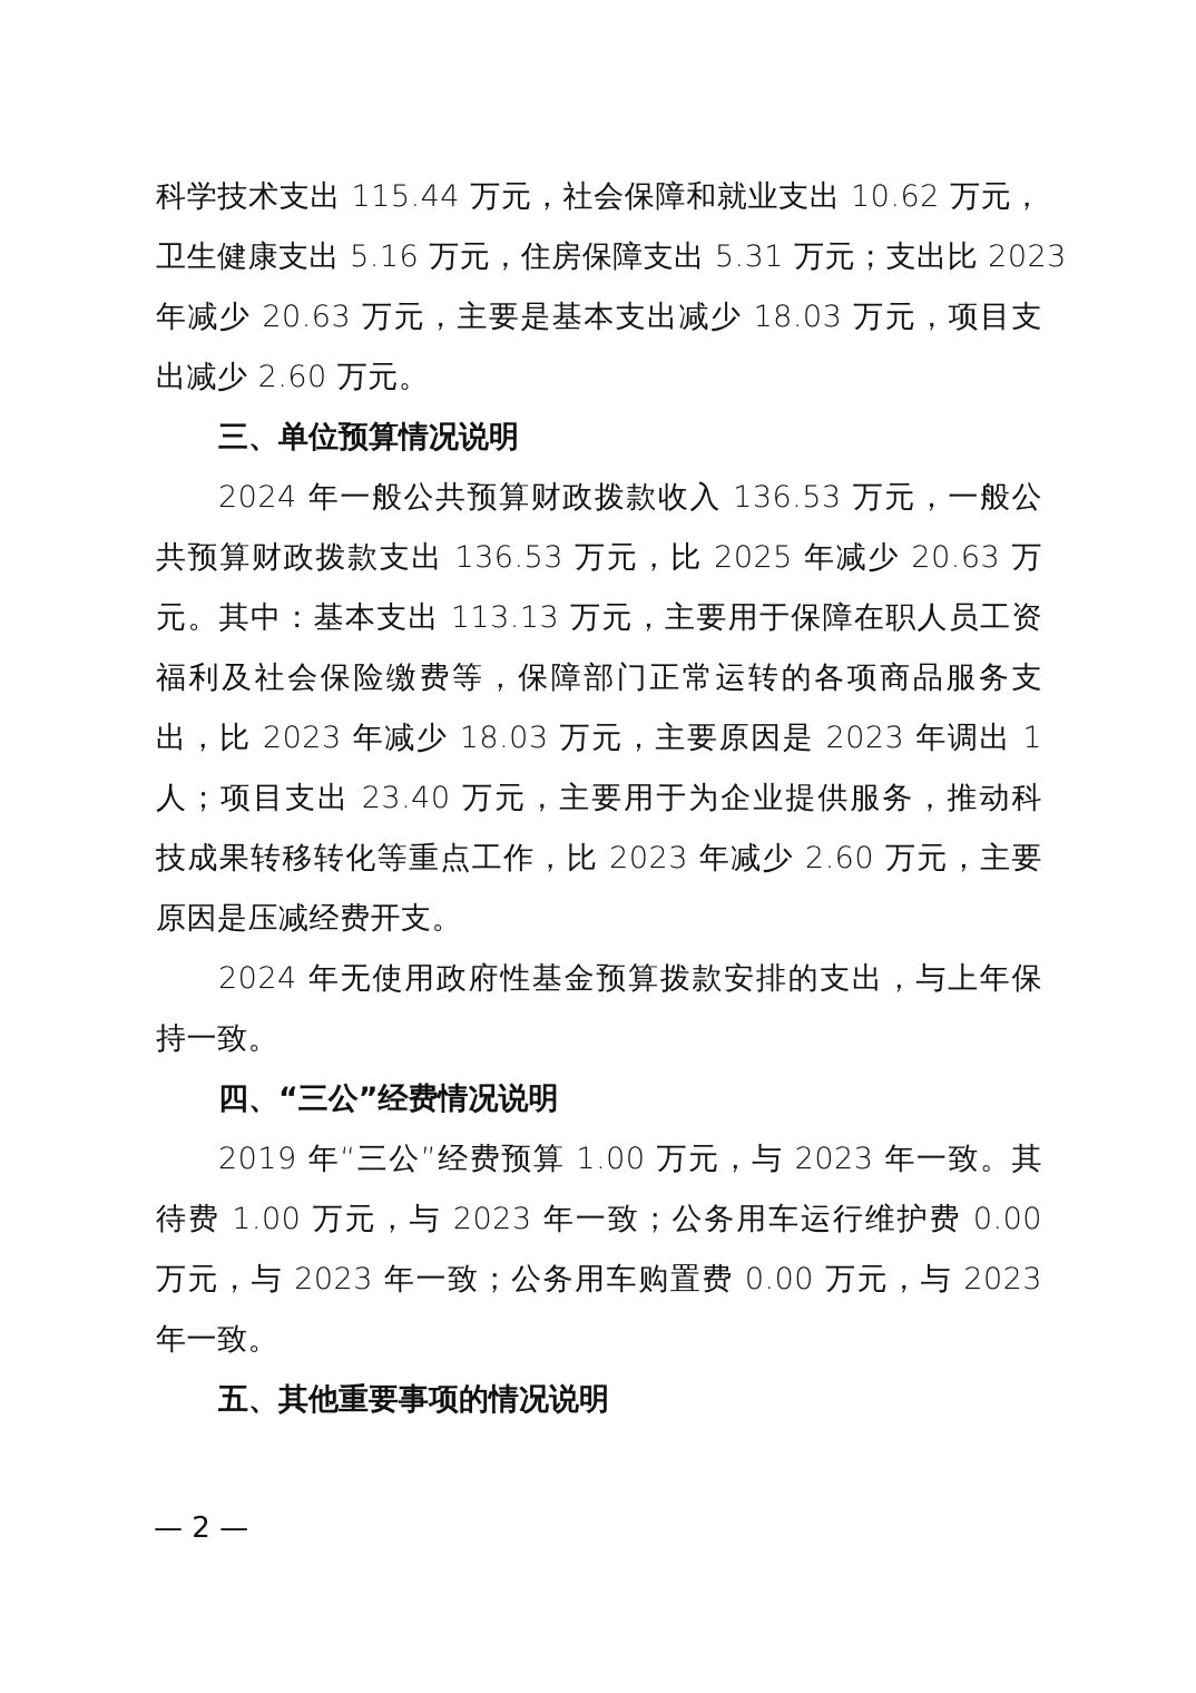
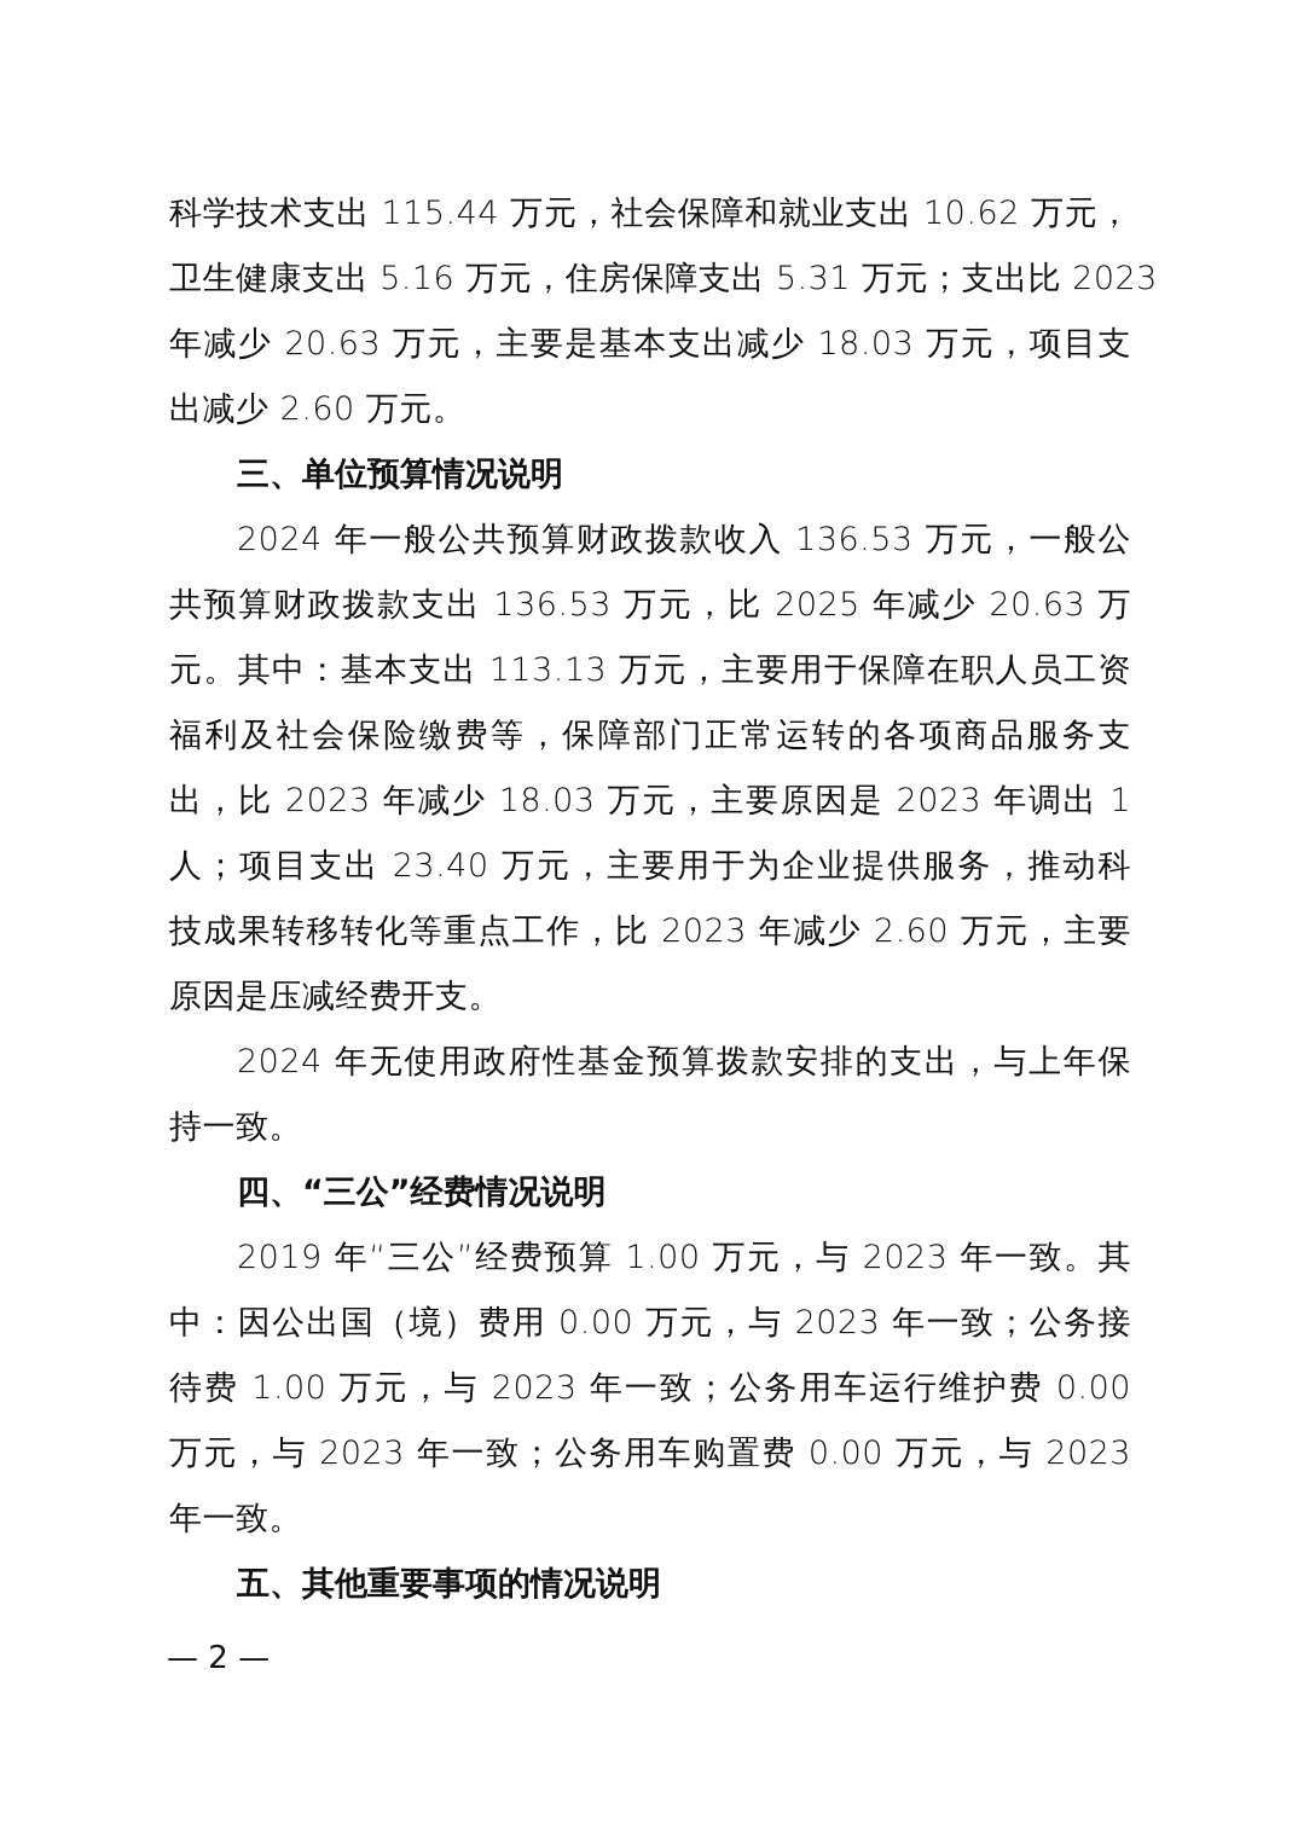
  科学技术支出 115.44 万元，社会保障和就业支出 10.62 万元，
  卫生健康支出 5.16 万元，住房保障支出 5.31 万元；支出比 2023
  年减少 20.63 万元，主要是基本支出减少 18.03 万元，项目支
  出减少 2.60 万元。
  三、单位预算情况说明
  2024 年一般公共预算财政拨款收入 136.53 万元，一般公
  共预算财政拨款支出 136.53 万元，比 2025 年减少 20.63 万
  元。其中：基本支出 113.13 万元，主要用于保障在职人员工资
  福利及社会保险缴费等，保障部门正常运转的各项商品服务支
  出，比 2023 年减少 18.03 万元，主要原因是 2023 年调出 1
  人；项目支出 23.40 万元，主要用于为企业提供服务，推动科
  技成果转移转化等重点工作，比 2023 年减少 2.60 万元，主要
  原因是压减经费开支。
  2024 年无使用政府性基金预算拨款安排的支出，与上年保
  持一致。
  四、“三公”经费情况说明
  2019 年“三公”经费预算 1.00 万元，与 2023 年一致。其
+ 中：因公出国（境）费用 0.00 万元，与 2023 年一致；公务接
  待费 1.00 万元，与 2023 年一致；公务用车运行维护费 0.00
  万元，与 2023 年一致；公务用车购置费 0.00 万元，与 2023
  年一致。
  五、其他重要事项的情况说明
  — 2 —
